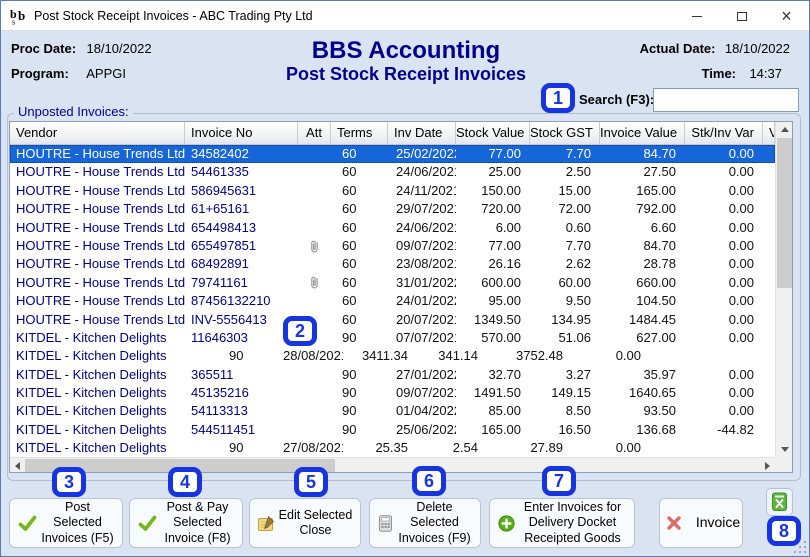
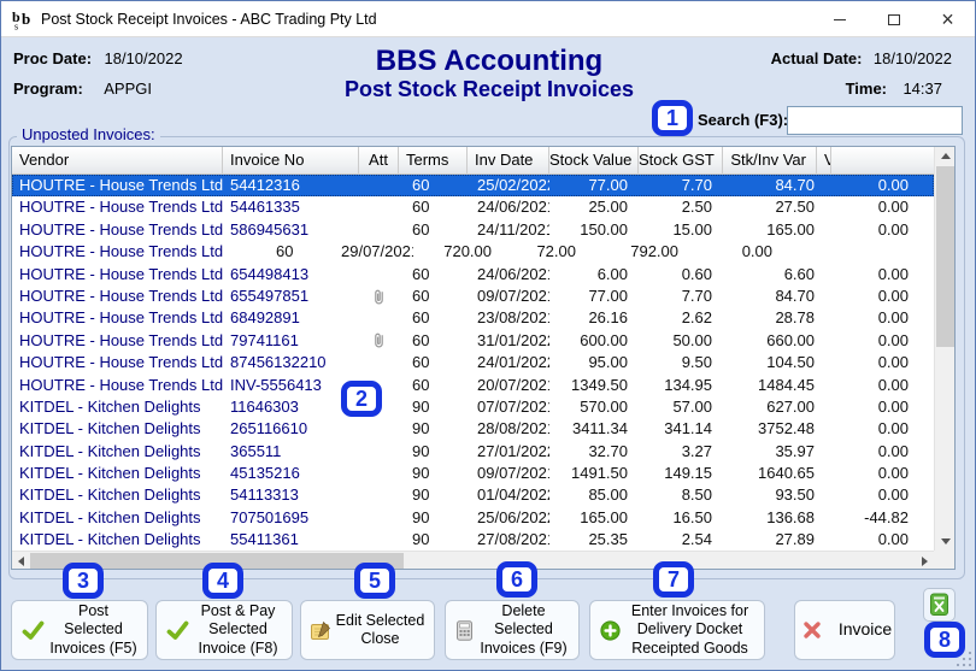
  b
  s
  b
  Post Stock Receipt Invoices - ABC Trading Pty Ltd
  ×
  Proc Date: 18/10/2022
  Program: APPGI
  BBS Accounting
  Post Stock Receipt Invoices
  Actual Date: 18/10/2022
  Time: 14:37
  Search (F3):
  Unposted Invoices:
  Vendor
  Invoice No
  Att
  Terms
  Inv Date
  Stock Value
  Stock GST
- Invoice Value
  Stk/Inv Var
  HOUTRE - House Trends Ltd
- 34582402
+ 54412316
  60
  25/02/202
  77.00
  7.70
  84.70
  0.00
  HOUTRE - House Trends Ltd
  54461335
  60
  24/06/202
  25.00
  2.50
  27.50
  0.00
  HOUTRE - House Trends Ltd
  586945631
  60
  24/11/202
  150.00
  15.00
  165.00
  0.00
  HOUTRE - House Trends Ltd
- 61+65161
  60
  29/07/202
  720.00
  72.00
  792.00
  0.00
  HOUTRE - House Trends Ltd
  654498413
  60
  24/06/202
  6.00
  0.60
  6.60
  0.00
  HOUTRE - House Trends Ltd
  655497851
  60
  09/07/202
  77.00
  7.70
  84.70
  0.00
  HOUTRE - House Trends Ltd
  68492891
  60
  23/08/202
  26.16
  2.62
  28.78
  0.00
  HOUTRE - House Trends Ltd
  79741161
  60
  31/01/202
  600.00
- 60.00
+ 50.00
  660.00
  0.00
  HOUTRE - House Trends Ltd
  87456132210
  60
  24/01/202
  95.00
  9.50
  104.50
  0.00
  HOUTRE - House Trends Ltd
  INV-5556413
  60
  20/07/202
  1349.50
  134.95
  1484.45
  0.00
  KITDEL - Kitchen Delights
  11646303
  90
  07/07/202
  570.00
- 51.06
+ 57.00
  627.00
  0.00
  KITDEL - Kitchen Delights
+ 265116610
  90
  28/08/202
  3411.34
  341.14
  3752.48
  0.00
  KITDEL - Kitchen Delights
  365511
  90
  27/01/202
  32.70
  3.27
  35.97
  0.00
  KITDEL - Kitchen Delights
  45135216
  90
  09/07/202
  1491.50
  149.15
  1640.65
  0.00
  KITDEL - Kitchen Delights
  54113313
  90
  01/04/202
  85.00
  8.50
  93.50
  0.00
  KITDEL - Kitchen Delights
- 544511451
+ 707501695
  90
  25/06/202
  165.00
  16.50
  136.68
  -44.82
  KITDEL - Kitchen Delights
+ 55411361
  90
  27/08/202
  25.35
  2.54
  27.89
  0.00
  Post Selected
  Invoices (F5)
  Post & Pay
  Selected
  Invoice (F8)
  Edit Selected
  Close
  Delete
  Selected
  Invoices (F9)
  Enter Invoices for
  Delivery Docket
  Receipted Goods
  Invoice
  1
  2
  3
  4
  5
  6
  7
  8
